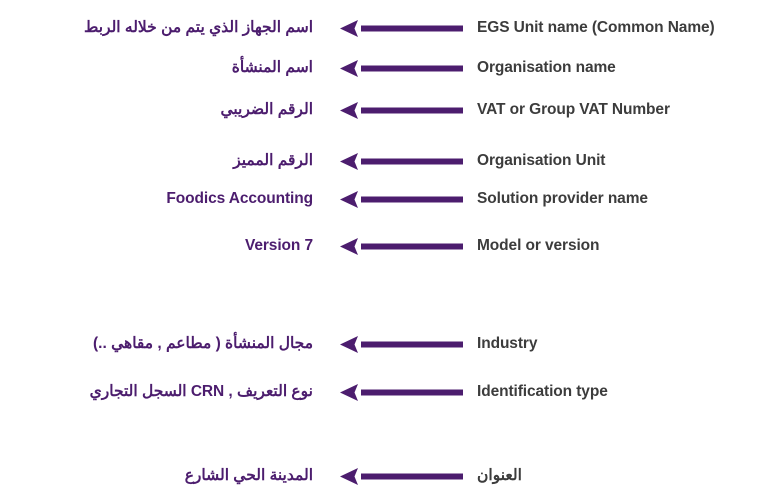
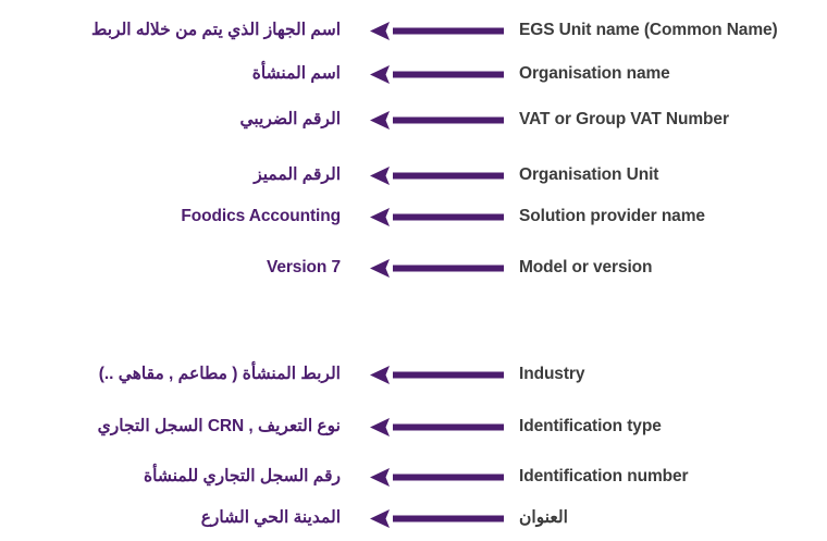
  اسم الجهاز الذي يتم من خلاله الربط
  EGS Unit name (Common Name)
  اسم المنشأة
  Organisation name
  الرقم الضريبي
  VAT or Group VAT Number
  الرقم المميز
  Organisation Unit
  Foodics Accounting
  Solution provider name
  Version 7
  Model or version
- مجال المنشأة ( مطاعم , مقاهي ..)
+ الربط المنشأة ( مطاعم , مقاهي ..)
  Industry
  نوع التعريف , CRN السجل التجاري
  Identification type
+ رقم السجل التجاري للمنشأة
+ Identification number
  المدينة الحي الشارع
  العنوان
